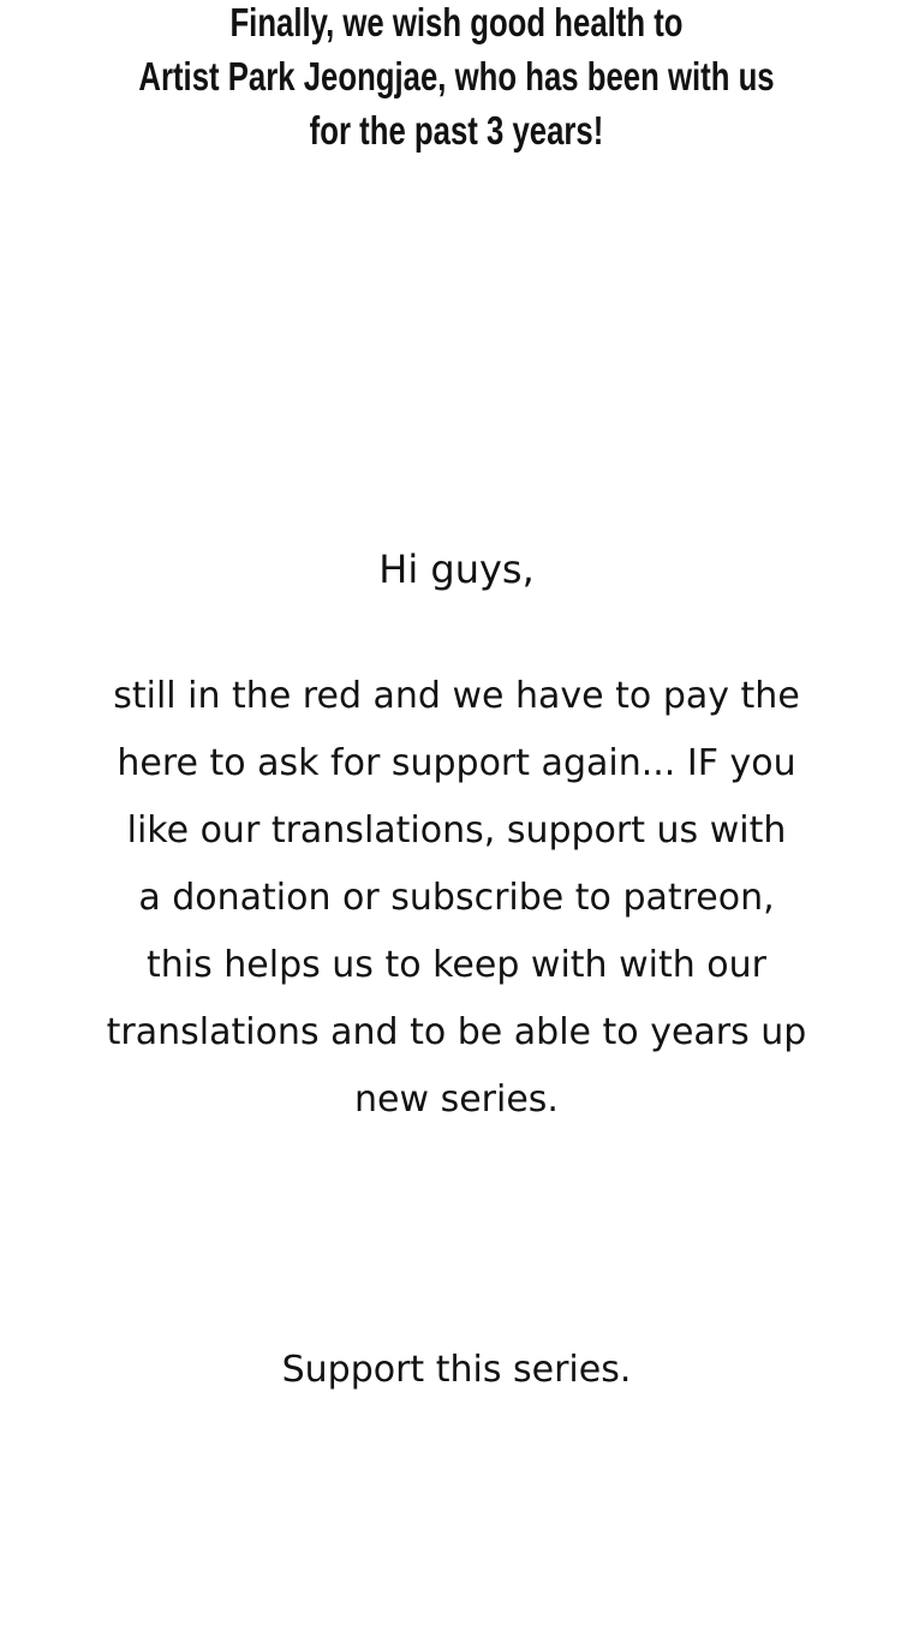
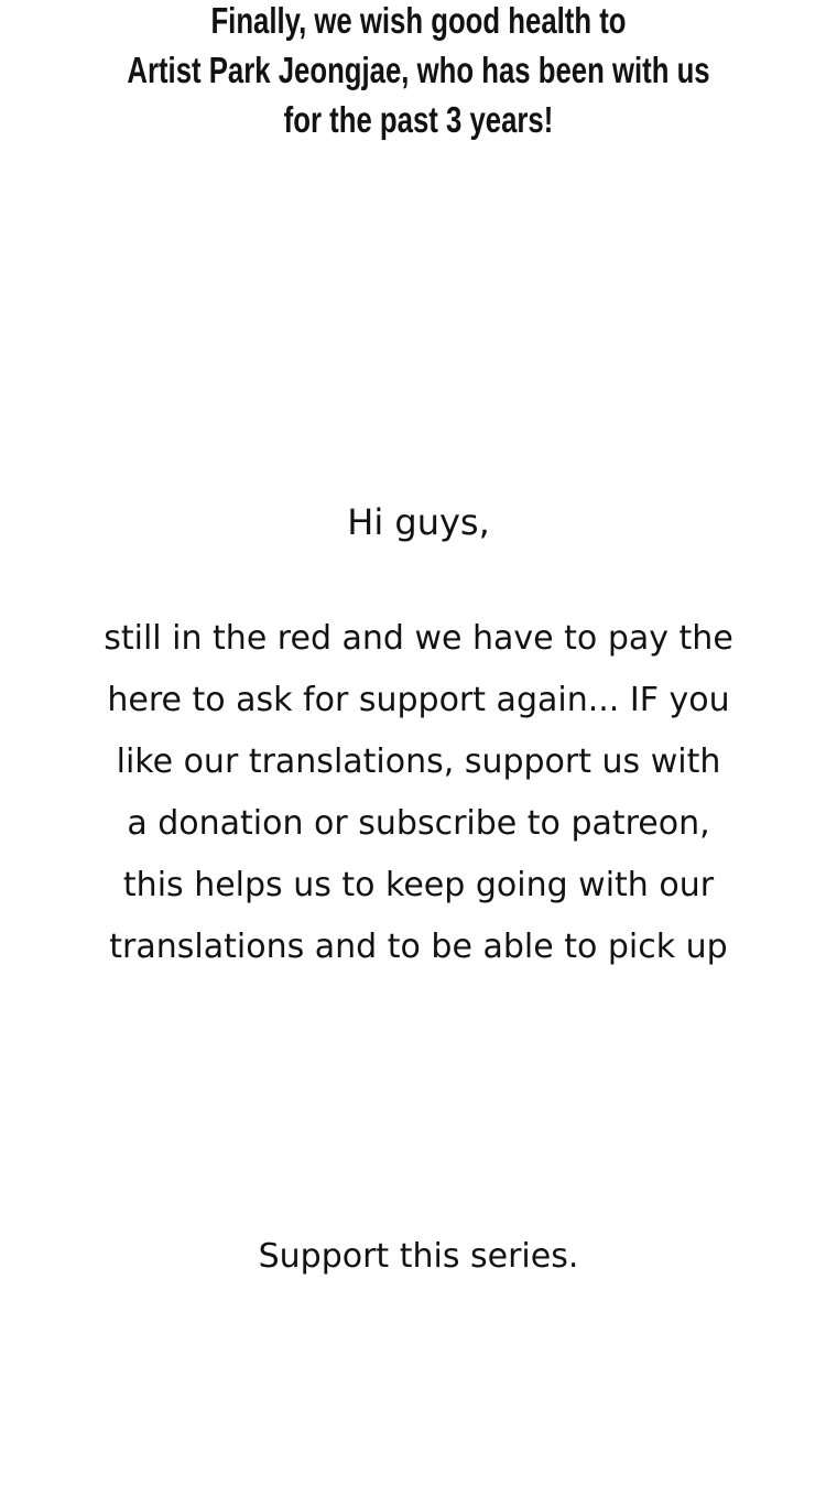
  Finally, we wish good health to
  Artist Park Jeongjae, who has been with us
  for the past 3 years!
  Hi guys,
  still in the red and we have to pay the
  here to ask for support again... IF you
  like our translations, support us with
  a donation or subscribe to patreon,
- this helps us to keep with with our
+ this helps us to keep going with our
- translations and to be able to years up
+ translations and to be able to pick up
- new series.
  Support this series.
